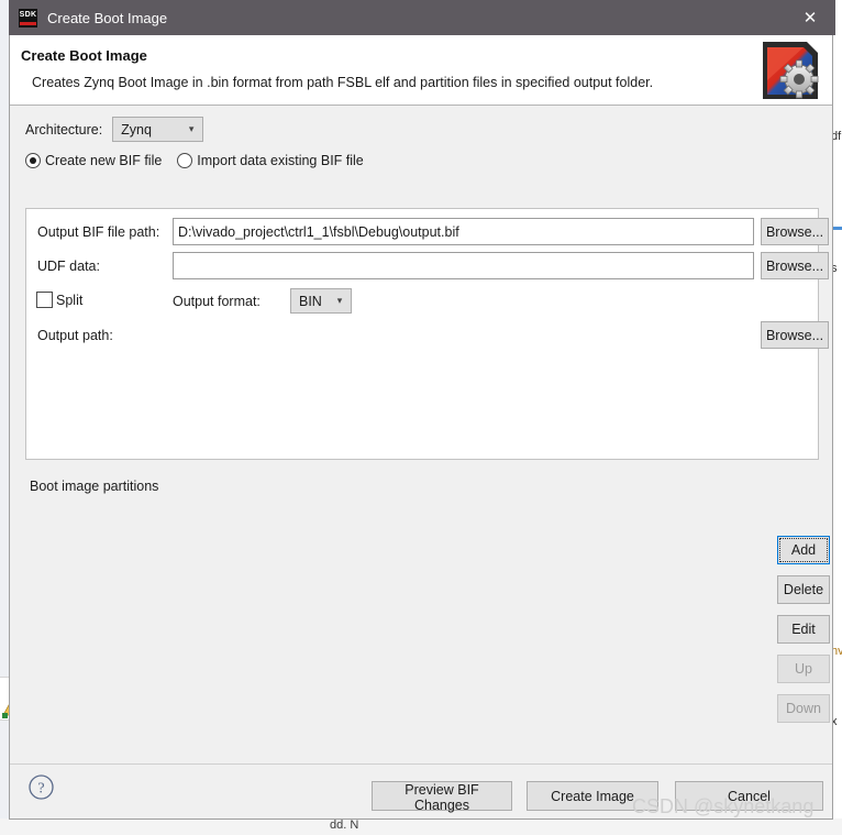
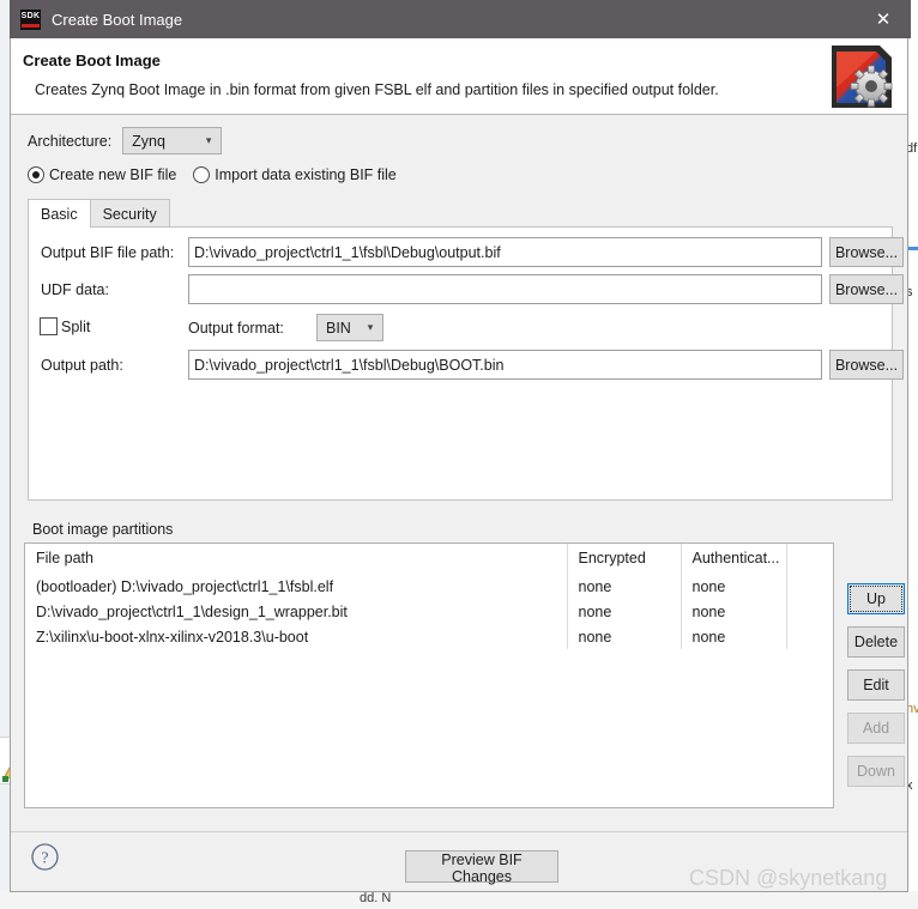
  df
  s
  hv
  x
  dd. N
  Create Boot Image
  ✕
  Create Boot Image
- Creates Zynq Boot Image in .bin format from path FSBL elf and partition files in specified output folder.
+ Creates Zynq Boot Image in .bin format from given FSBL elf and partition files in specified output folder.
  Architecture:
  Zynq
  ▾
  Create new BIF file
  Import data existing BIF file
+ Basic
+ Security
  Output BIF file path:
  D:\vivado_project\ctrl1_1\fsbl\Debug\output.bif
  Browse...
  UDF data:
  Browse...
  Split
  Output format:
  BIN
  ▾
  Output path:
+ D:\vivado_project\ctrl1_1\fsbl\Debug\BOOT.bin
  Browse...
  Boot image partitions
+ File path	Encrypted	Authenticat...
+ (bootloader) D:\vivado_project\ctrl1_1\fsbl.elf	none	none
+ D:\vivado_project\ctrl1_1\design_1_wrapper.bit	none	none
+ Z:\xilinx\u-boot-xlnx-xilinx-v2018.3\u-boot	none	none
- Add
+ Up
  Delete
  Edit
- Up
+ Add
  Down
  ?
  Preview BIF Changes
- Create Image
- Cancel
  CSDN @skynetkang
